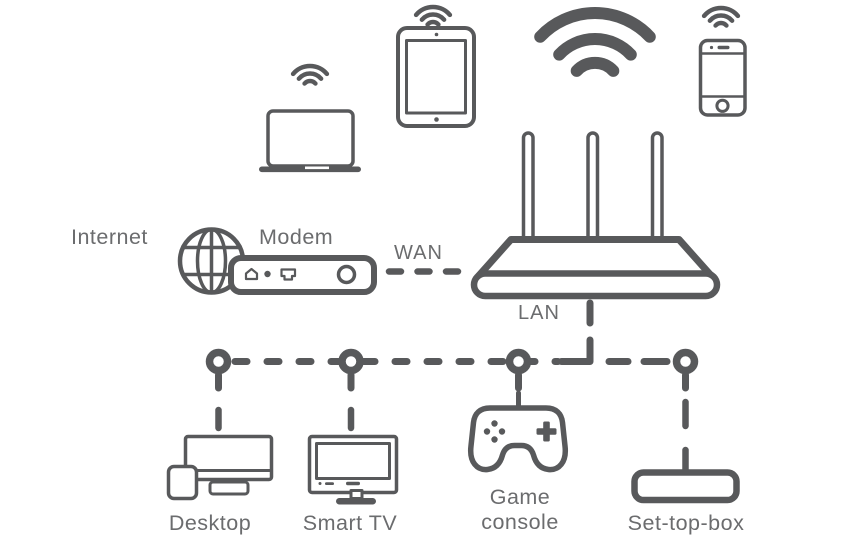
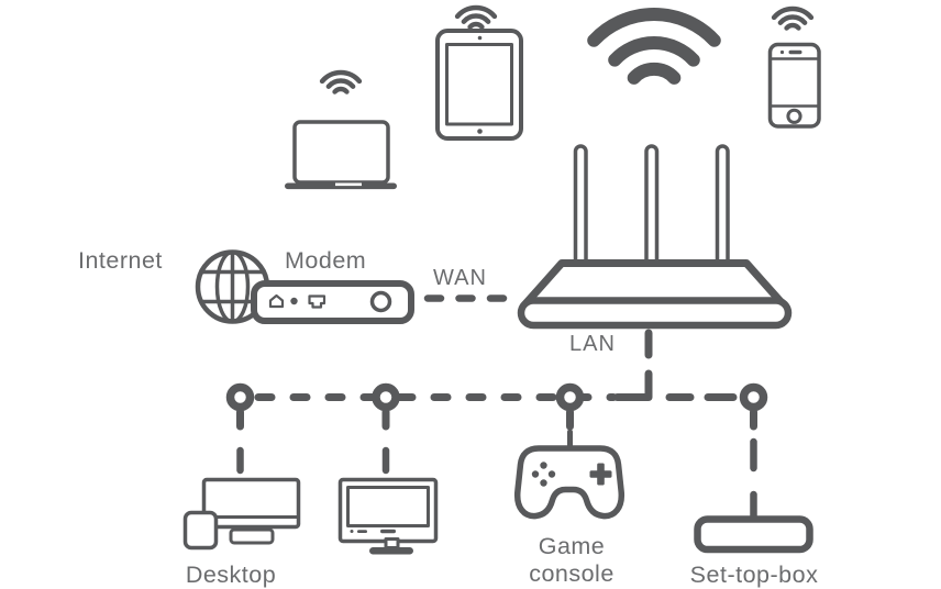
  Internet
  Modem
  WAN
  LAN
  Desktop
- Smart TV
  Game console
  Set-top-box
